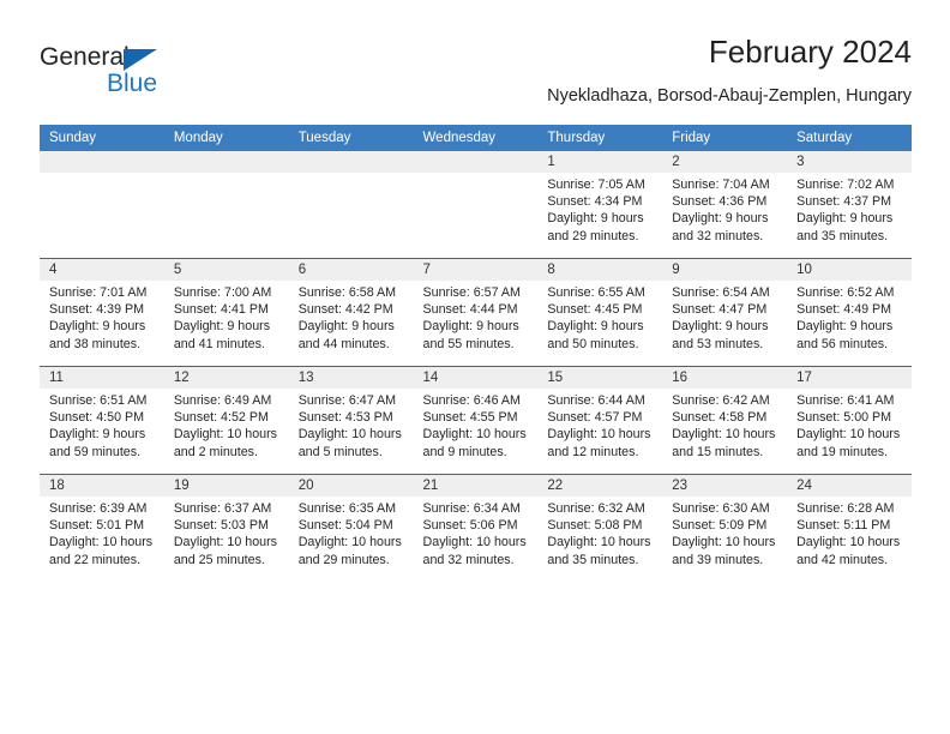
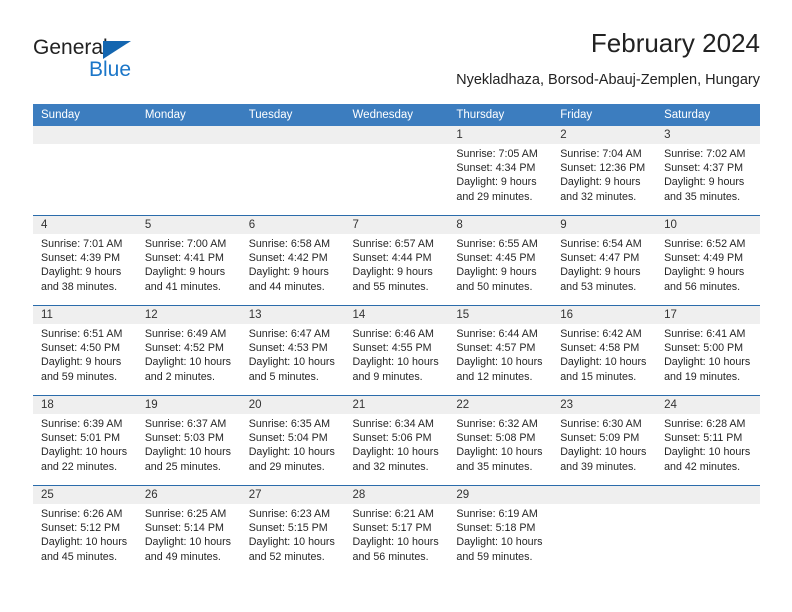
  General
  Blue
  February 2024
  Nyekladhaza, Borsod-Abauj-Zemplen, Hungary
  Sunday	Monday	Tuesday	Wednesday	Thursday	Friday	Saturday
- 				1Sunrise: 7:05 AMSunset: 4:34 PMDaylight: 9 hoursand 29 minutes.	2Sunrise: 7:04 AMSunset: 4:36 PMDaylight: 9 hoursand 32 minutes.	3Sunrise: 7:02 AMSunset: 4:37 PMDaylight: 9 hoursand 35 minutes.
+ 				1Sunrise: 7:05 AMSunset: 4:34 PMDaylight: 9 hoursand 29 minutes.	2Sunrise: 7:04 AMSunset: 12:36 PMDaylight: 9 hoursand 32 minutes.	3Sunrise: 7:02 AMSunset: 4:37 PMDaylight: 9 hoursand 35 minutes.
  4Sunrise: 7:01 AMSunset: 4:39 PMDaylight: 9 hoursand 38 minutes.	5Sunrise: 7:00 AMSunset: 4:41 PMDaylight: 9 hoursand 41 minutes.	6Sunrise: 6:58 AMSunset: 4:42 PMDaylight: 9 hoursand 44 minutes.	7Sunrise: 6:57 AMSunset: 4:44 PMDaylight: 9 hoursand 55 minutes.	8Sunrise: 6:55 AMSunset: 4:45 PMDaylight: 9 hoursand 50 minutes.	9Sunrise: 6:54 AMSunset: 4:47 PMDaylight: 9 hoursand 53 minutes.	10Sunrise: 6:52 AMSunset: 4:49 PMDaylight: 9 hoursand 56 minutes.
  11Sunrise: 6:51 AMSunset: 4:50 PMDaylight: 9 hoursand 59 minutes.	12Sunrise: 6:49 AMSunset: 4:52 PMDaylight: 10 hoursand 2 minutes.	13Sunrise: 6:47 AMSunset: 4:53 PMDaylight: 10 hoursand 5 minutes.	14Sunrise: 6:46 AMSunset: 4:55 PMDaylight: 10 hoursand 9 minutes.	15Sunrise: 6:44 AMSunset: 4:57 PMDaylight: 10 hoursand 12 minutes.	16Sunrise: 6:42 AMSunset: 4:58 PMDaylight: 10 hoursand 15 minutes.	17Sunrise: 6:41 AMSunset: 5:00 PMDaylight: 10 hoursand 19 minutes.
  18Sunrise: 6:39 AMSunset: 5:01 PMDaylight: 10 hoursand 22 minutes.	19Sunrise: 6:37 AMSunset: 5:03 PMDaylight: 10 hoursand 25 minutes.	20Sunrise: 6:35 AMSunset: 5:04 PMDaylight: 10 hoursand 29 minutes.	21Sunrise: 6:34 AMSunset: 5:06 PMDaylight: 10 hoursand 32 minutes.	22Sunrise: 6:32 AMSunset: 5:08 PMDaylight: 10 hoursand 35 minutes.	23Sunrise: 6:30 AMSunset: 5:09 PMDaylight: 10 hoursand 39 minutes.	24Sunrise: 6:28 AMSunset: 5:11 PMDaylight: 10 hoursand 42 minutes.
+ 25Sunrise: 6:26 AMSunset: 5:12 PMDaylight: 10 hoursand 45 minutes.	26Sunrise: 6:25 AMSunset: 5:14 PMDaylight: 10 hoursand 49 minutes.	27Sunrise: 6:23 AMSunset: 5:15 PMDaylight: 10 hoursand 52 minutes.	28Sunrise: 6:21 AMSunset: 5:17 PMDaylight: 10 hoursand 56 minutes.	29Sunrise: 6:19 AMSunset: 5:18 PMDaylight: 10 hoursand 59 minutes.
